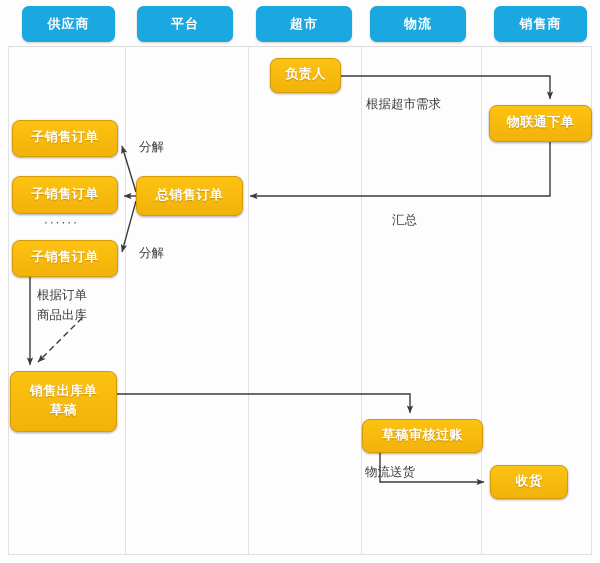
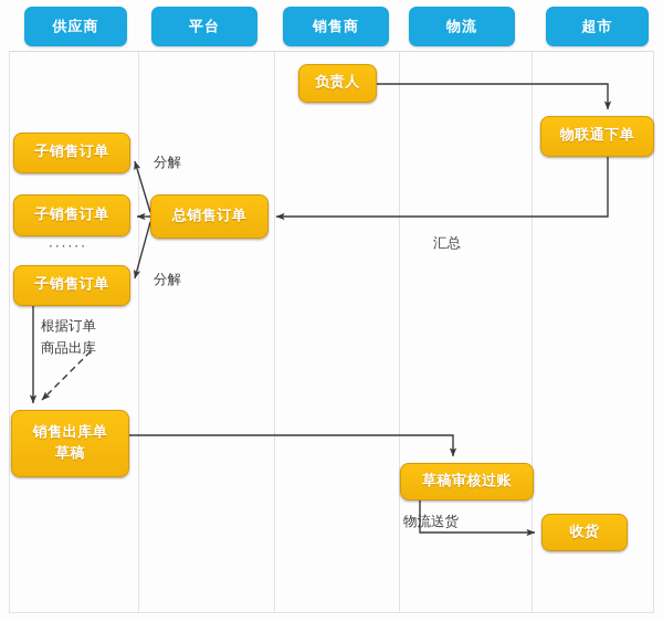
  供应商
  平台
- 超市
+ 销售商
  物流
- 销售商
+ 超市
  子销售订单
  子销售订单
  ······
  子销售订单
  总销售订单
  负责人
  物联通下单
  销售出库单
  草稿
  草稿审核过账
  收货
- 根据超市需求
  汇总
  分解
  分解
  根据订单
  商品出库
  物流送货
